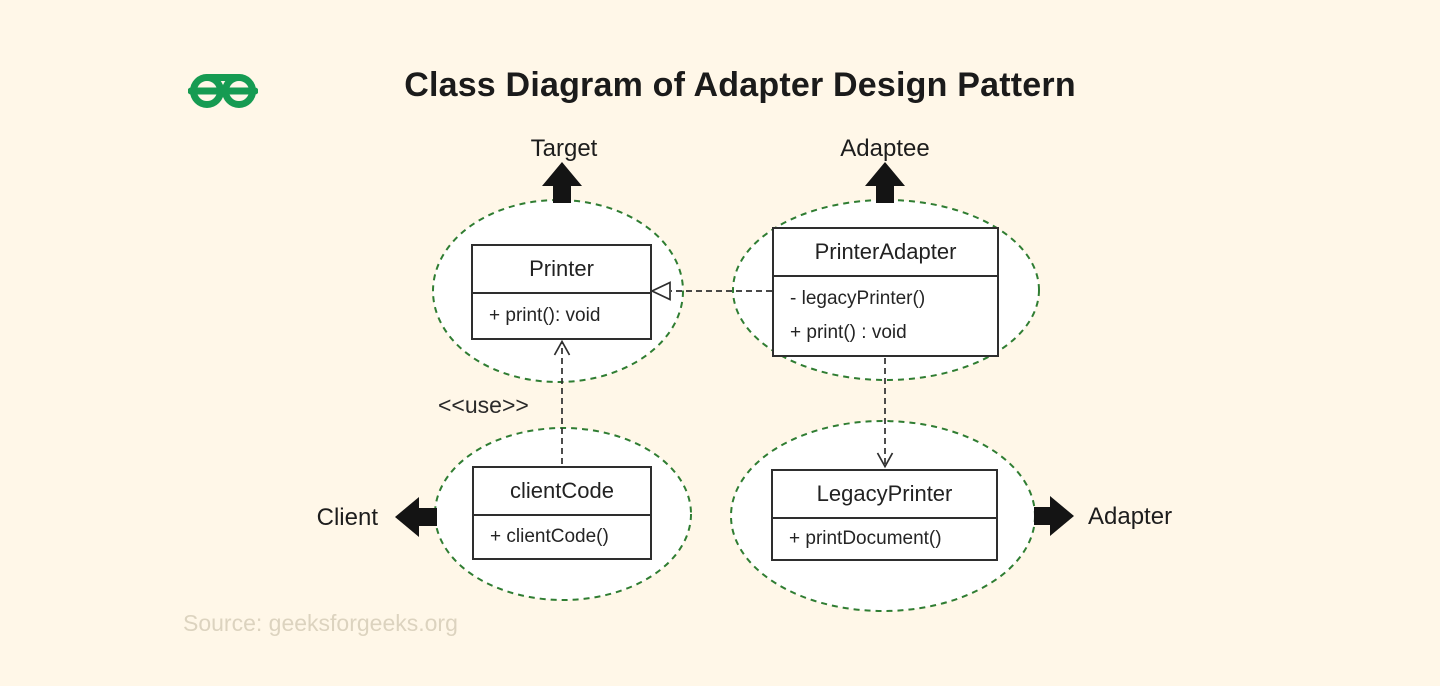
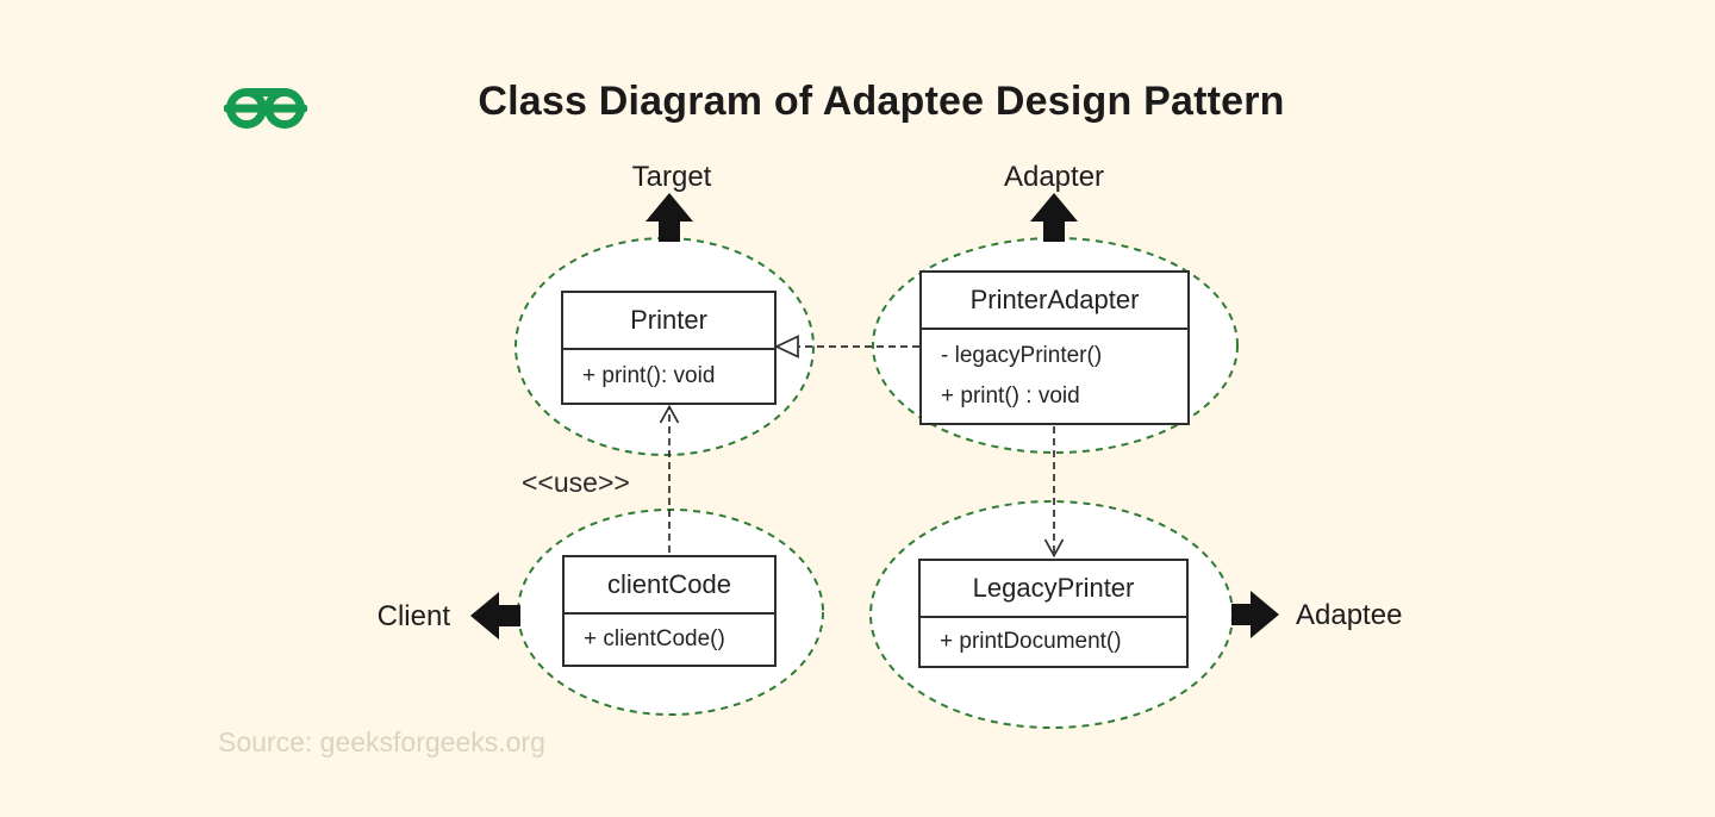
- Class Diagram of Adapter Design Pattern
+ Class Diagram of Adaptee Design Pattern
  Target
- Adaptee
+ Adapter
  Client
- Adapter
+ Adaptee
  <<use>>
  Printer
  + print(): void
  PrinterAdapter
  - legacyPrinter()
  + print() : void
  clientCode
  + clientCode()
  LegacyPrinter
  + printDocument()
  Source: geeksforgeeks.org
